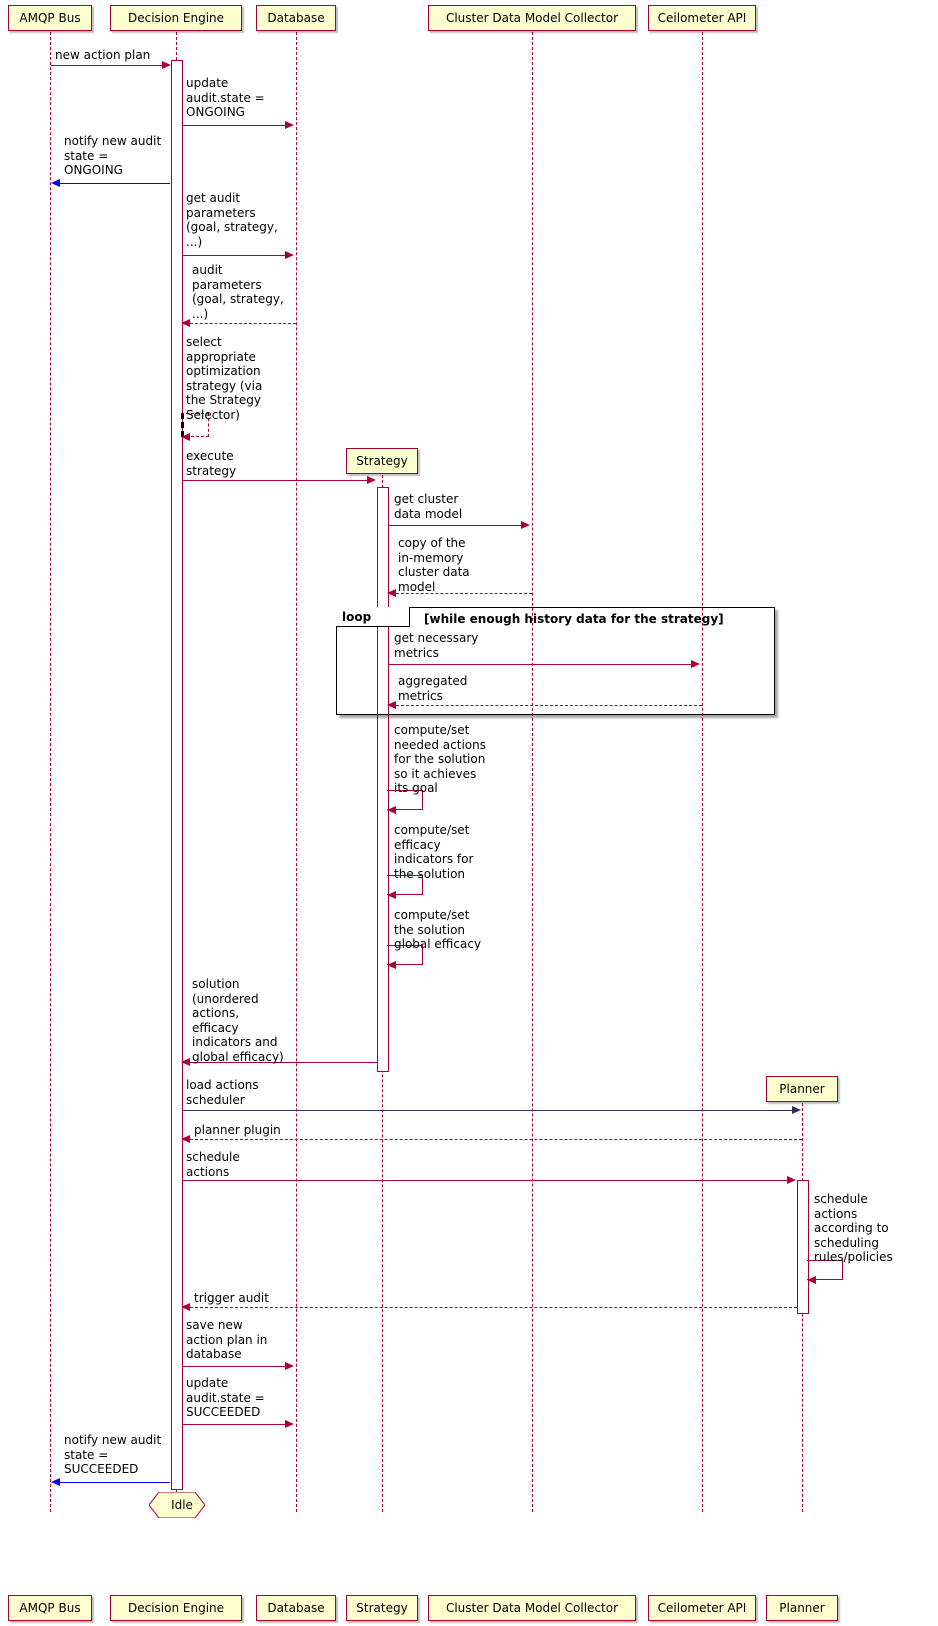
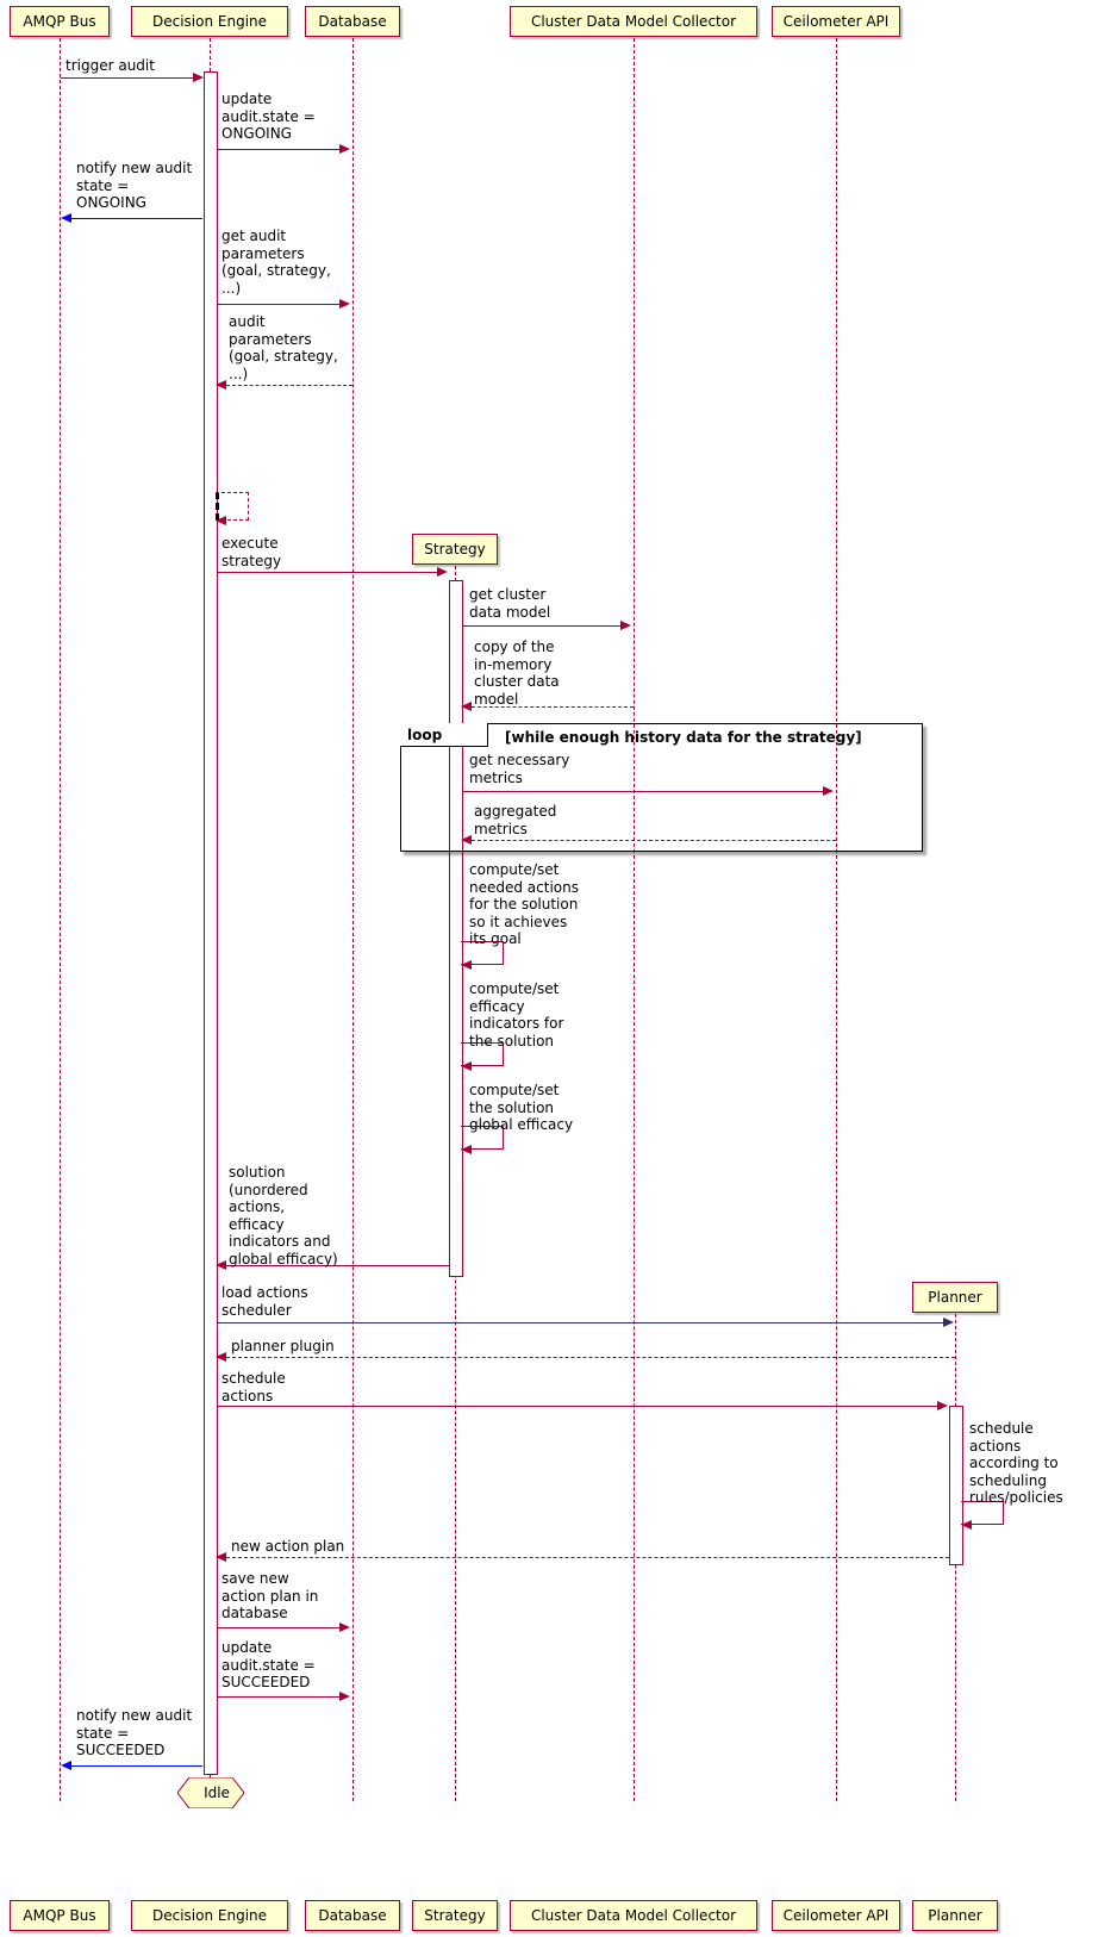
  AMQP Bus
  Decision Engine
  Database
  Cluster Data Model Collector
  Ceilometer API
  Strategy
  Planner
- new action plan
+ trigger audit
  update
  audit.state =
  ONGOING
  notify new audit
  state =
  ONGOING
  get audit
  parameters
  (goal, strategy,
  ...)
  audit
  parameters
  (goal, strategy,
  ...)
- select
- appropriate
- optimization
- strategy (via
- the Strategy
- Selector)
  execute
  strategy
  get cluster
  data model
  copy of the
  in-memory
  cluster data
  model
  loop
  [while enough history data for the strategy]
  get necessary
  metrics
  aggregated
  metrics
  compute/set
  needed actions
  for the solution
  so it achieves
  its goal
  compute/set
  efficacy
  indicators for
  the solution
  compute/set
  the solution
  global efficacy
  solution
  (unordered
  actions,
  efficacy
  indicators and
  global efficacy)
  load actions
  scheduler
  planner plugin
  schedule
  actions
  schedule
  actions
  according to
  scheduling
  rules/policies
- trigger audit
+ new action plan
  save new
  action plan in
  database
  update
  audit.state =
  SUCCEEDED
  notify new audit
  state =
  SUCCEEDED
  Idle
  AMQP Bus
  Decision Engine
  Database
  Strategy
  Cluster Data Model Collector
  Ceilometer API
  Planner
